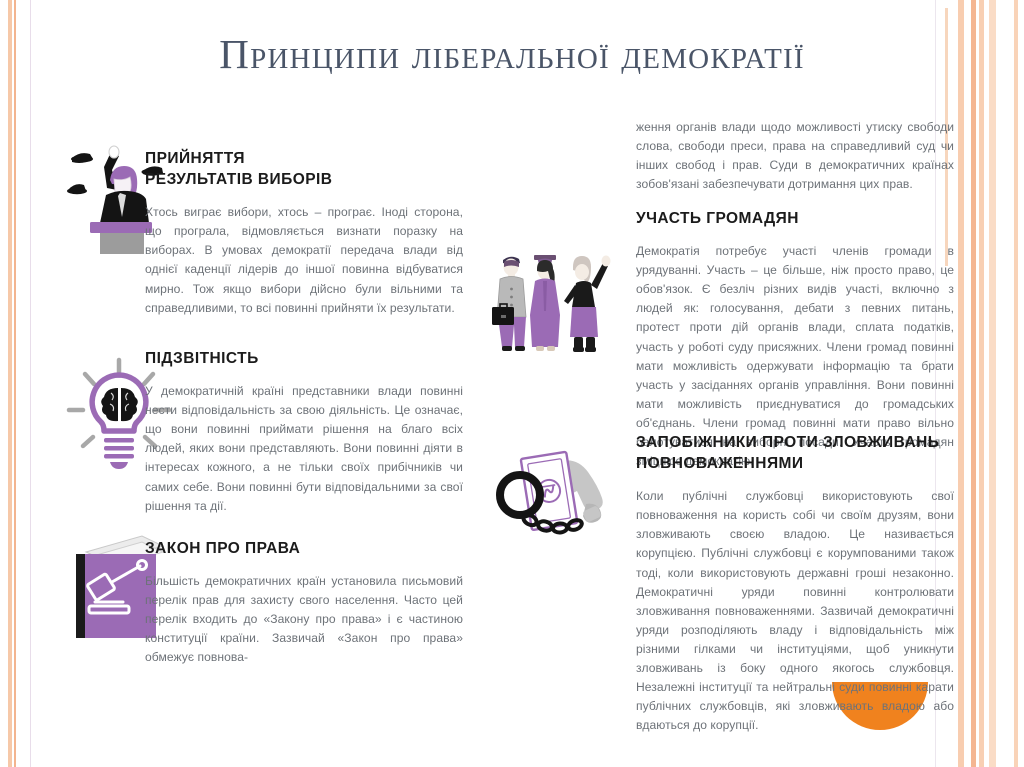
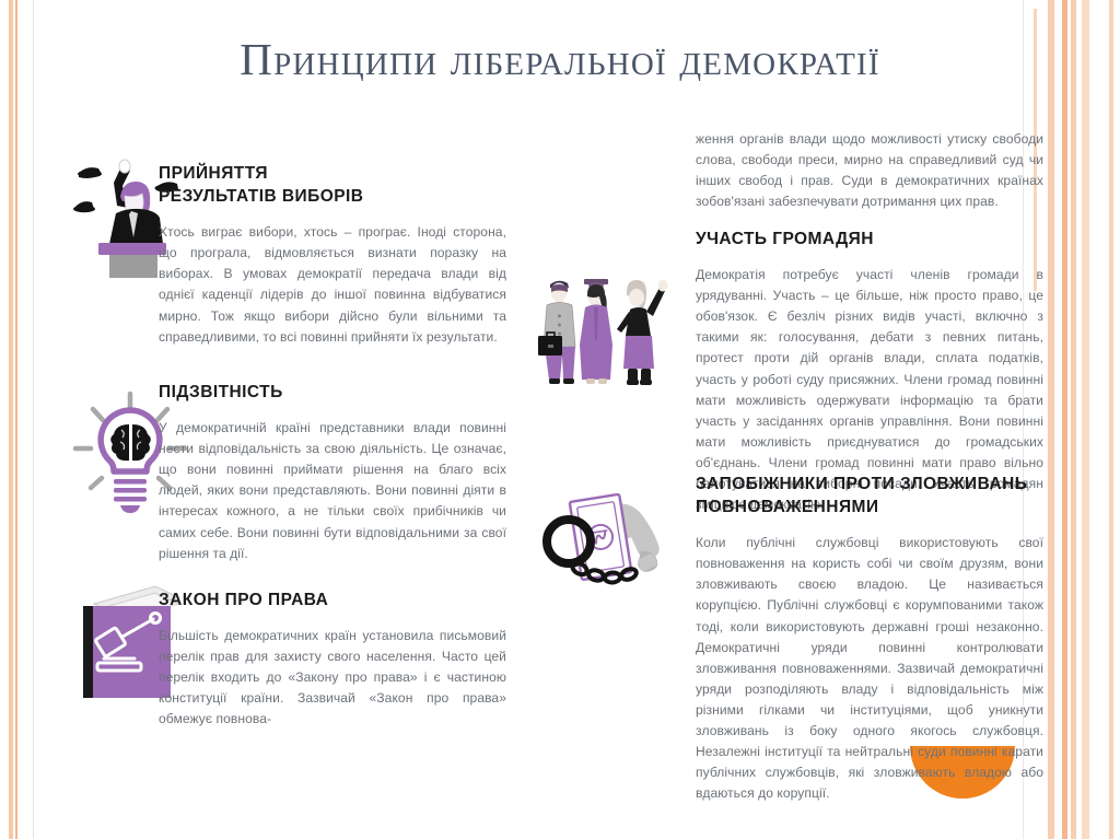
  Принципи ліберальної демократії
  ПРИЙНЯТТЯ
  РЕЗУЛЬТАТІВ ВИБОРІВ
  Хтось виграє вибори, хтось – програє. Іноді сторона, що програла, відмовляється визнати поразку на виборах. В умовах демократії передача влади від однієї каденції лідерів до іншої повинна відбуватися мирно. Тож якщо вибори дійсно були вільними та справедливими, то всі повинні прийняти їх результати.
  ПІДЗВІТНІСТЬ
  У демократичній країні представники влади повинні нести відповідальність за свою діяльність. Це означає, що вони повинні приймати рішення на благо всіх людей, яких вони представляють. Вони повинні діяти в інтересах кожного, а не тільки своїх прибічників чи самих себе. Вони повинні бути відповідальними за свої рішення та дії.
  ЗАКОН ПРО ПРАВА
  Більшість демократичних країн установила письмовий перелік прав для захисту свого населення. Часто цей перелік входить до «Закону про права» і є частиною конституції країни. Зазвичай «Закон про права» обмежує повнова-
- ження органів влади щодо можливості утиску свободи слова, свободи преси, права на справедливий суд чи інших свобод і прав. Суди в демократичних країнах зобов'язані забезпечувати дотримання цих прав.
+ ження органів влади щодо можливості утиску свободи слова, свободи преси, мирно на справедливий суд чи інших свобод і прав. Суди в демократичних країнах зобов'язані забезпечувати дотримання цих прав.
  УЧАСТЬ ГРОМАДЯН
- Демократія потребує участі членів громади в урядуванні. Участь – це більше, ніж просто право, це обов'язок. Є безліч різних видів участі, включно з людей як: голосування, дебати з певних питань, протест проти дій органів влади, сплата податків, участь у роботі суду присяжних. Члени громад повинні мати можливість одержувати інформацію та брати участь у засіданнях органів управління. Вони повинні мати можливість приєднуватися до громадських об'єднань. Члени громад повинні мати право вільно балотуватися на виборні посади. Участь громадян зміцнює демократію.
+ Демократія потребує участі членів громади в урядуванні. Участь – це більше, ніж просто право, це обов'язок. Є безліч різних видів участі, включно з такими як: голосування, дебати з певних питань, протест проти дій органів влади, сплата податків, участь у роботі суду присяжних. Члени громад повинні мати можливість одержувати інформацію та брати участь у засіданнях органів управління. Вони повинні мати можливість приєднуватися до громадських об'єднань. Члени громад повинні мати право вільно балотуватися на виборні посади. Участь громадян зміцнює демократію.
  ЗАПОБІЖНИКИ ПРОТИ ЗЛОВЖИВАНЬ
  ПОВНОВАЖЕННЯМИ
  Коли публічні службовці використовують свої повноваження на користь собі чи своїм друзям, вони зловживають своєю владою. Це називається корупцією. Публічні службовці є корумпованими також тоді, коли використовують державні гроші незаконно. Демократичні уряди повинні контролювати зловживання повноваженнями. Зазвичай демократичні уряди розподіляють владу і відповідальність між різними гілками чи інституціями, щоб уникнути зловживань із боку одного якогось службовця. Незалежні інституції та нейтральні суди повинні карати публічних службовців, які зловживають владою або вдаються до корупції.
